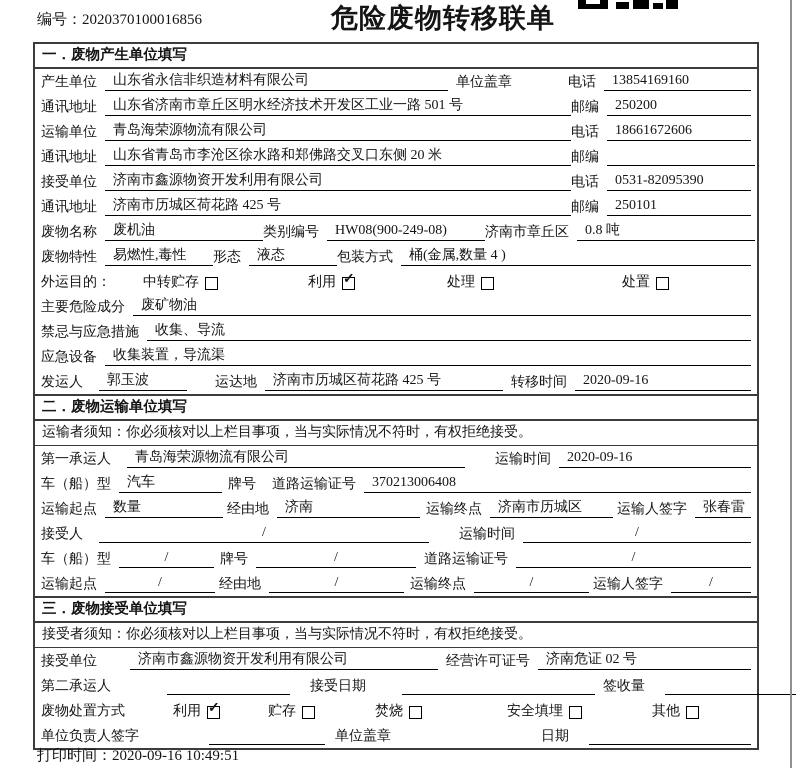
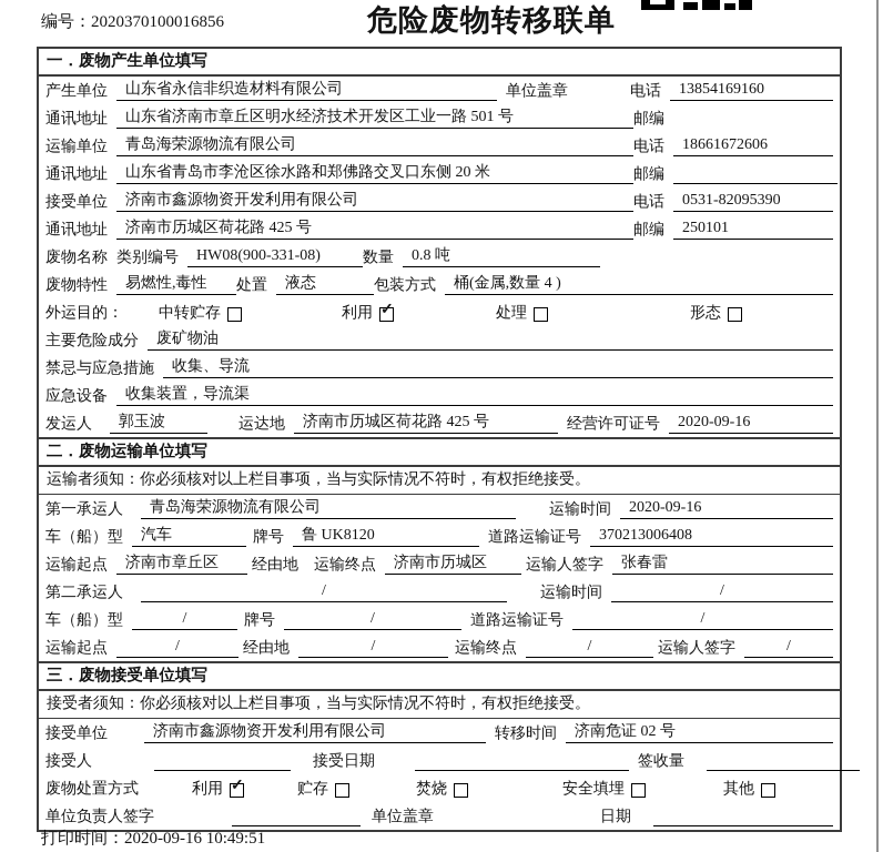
  编号：2020370100016856
  危险废物转移联单
  一．废物产生单位填写
  产生单位
  山东省永信非织造材料有限公司
  单位盖章
  电话
  13854169160
  通讯地址
  山东省济南市章丘区明水经济技术开发区工业一路 501 号
  邮编
- 250200
  运输单位
  青岛海荣源物流有限公司
  电话
  18661672606
  通讯地址
  山东省青岛市李沧区徐水路和郑佛路交叉口东侧 20 米
  邮编
  接受单位
  济南市鑫源物资开发利用有限公司
  电话
  0531-82095390
  通讯地址
  济南市历城区荷花路 425 号
  邮编
  250101
  废物名称
- 废机油
  类别编号
- HW08(900-249-08)
+ HW08(900-331-08)
- 济南市章丘区
+ 数量
  0.8 吨
  废物特性
  易燃性,毒性
- 形态
+ 处置
  液态
  包装方式
  桶(金属,数量 4 )
  外运目的：
  中转贮存
  利用
  ✓
  处理
- 处置
+ 形态
  主要危险成分
  废矿物油
  禁忌与应急措施
  收集、导流
  应急设备
  收集装置，导流渠
  发运人
  郭玉波
  运达地
  济南市历城区荷花路 425 号
- 转移时间
+ 经营许可证号
  2020-09-16
  二．废物运输单位填写
  运输者须知：你必须核对以上栏目事项，当与实际情况不符时，有权拒绝接受。
  第一承运人
  青岛海荣源物流有限公司
  运输时间
  2020-09-16
  车（船）型
  汽车
  牌号
+ 鲁 UK8120
  道路运输证号
  370213006408
  运输起点
- 数量
+ 济南市章丘区
  经由地
- 济南
  运输终点
  济南市历城区
  运输人签字
  张春雷
- 接受人
+ 第二承运人
  /
  运输时间
  /
  车（船）型
  /
  牌号
  /
  道路运输证号
  /
  运输起点
  /
  经由地
  /
  运输终点
  /
  运输人签字
  /
  三．废物接受单位填写
  接受者须知：你必须核对以上栏目事项，当与实际情况不符时，有权拒绝接受。
  接受单位
  济南市鑫源物资开发利用有限公司
- 经营许可证号
+ 转移时间
  济南危证 02 号
- 第二承运人
+ 接受人
  接受日期
  签收量
  废物处置方式
  利用
  ✓
  贮存
  焚烧
  安全填埋
  其他
  单位负责人签字
  单位盖章
  日期
  打印时间：2020-09-16 10:49:51
